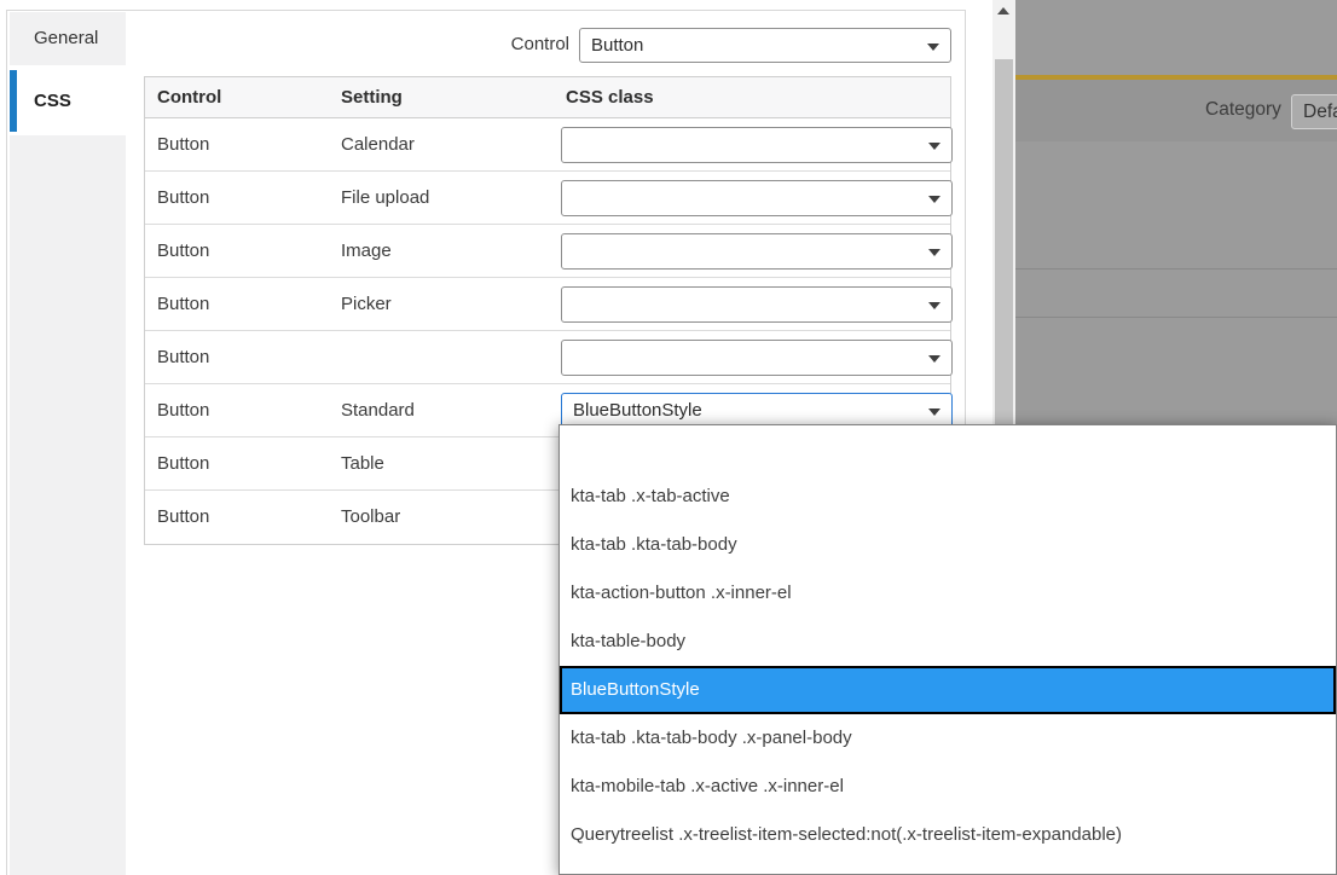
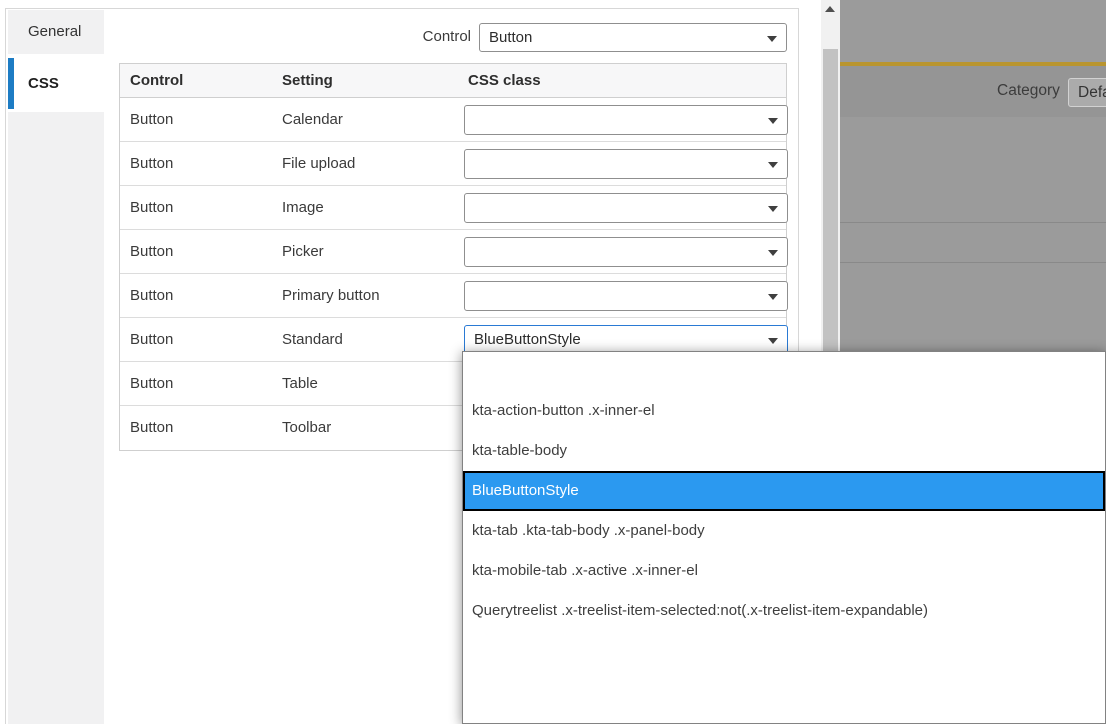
  Category
  Def
  General
  CSS
  Control
  Button
  Control
  Setting
  CSS class
  Button
  Calendar
  Button
  File upload
  Button
  Image
  Button
  Picker
  Button
+ Primary button
  Button
  Standard
  BlueButtonStyle
  Button
  Table
  Button
  Toolbar
- kta-tab .x-tab-active
- kta-tab .kta-tab-body
  kta-action-button .x-inner-el
  kta-table-body
  BlueButtonStyle
  kta-tab .kta-tab-body .x-panel-body
  kta-mobile-tab .x-active .x-inner-el
  Querytreelist .x-treelist-item-selected:not(.x-treelist-item-expandable)
